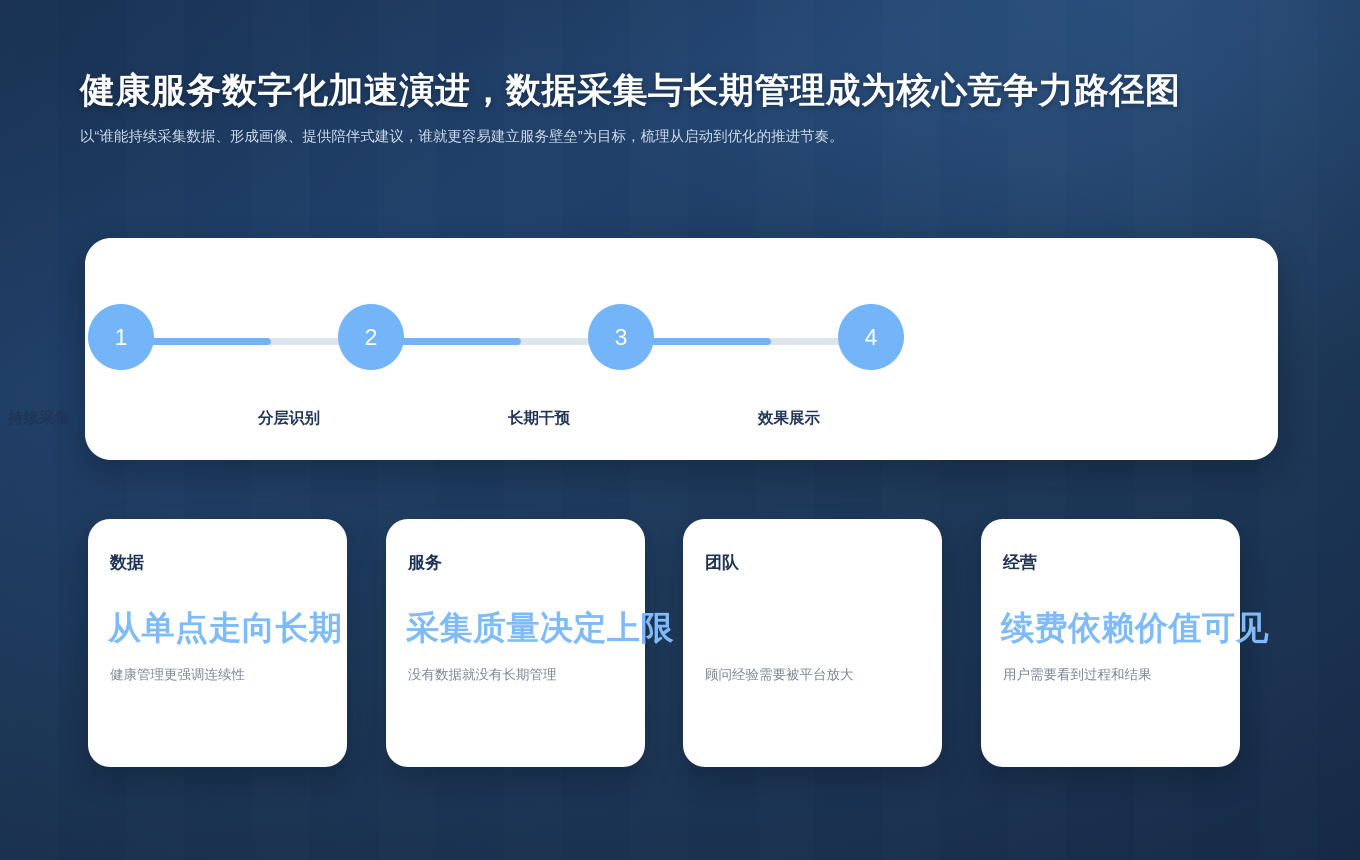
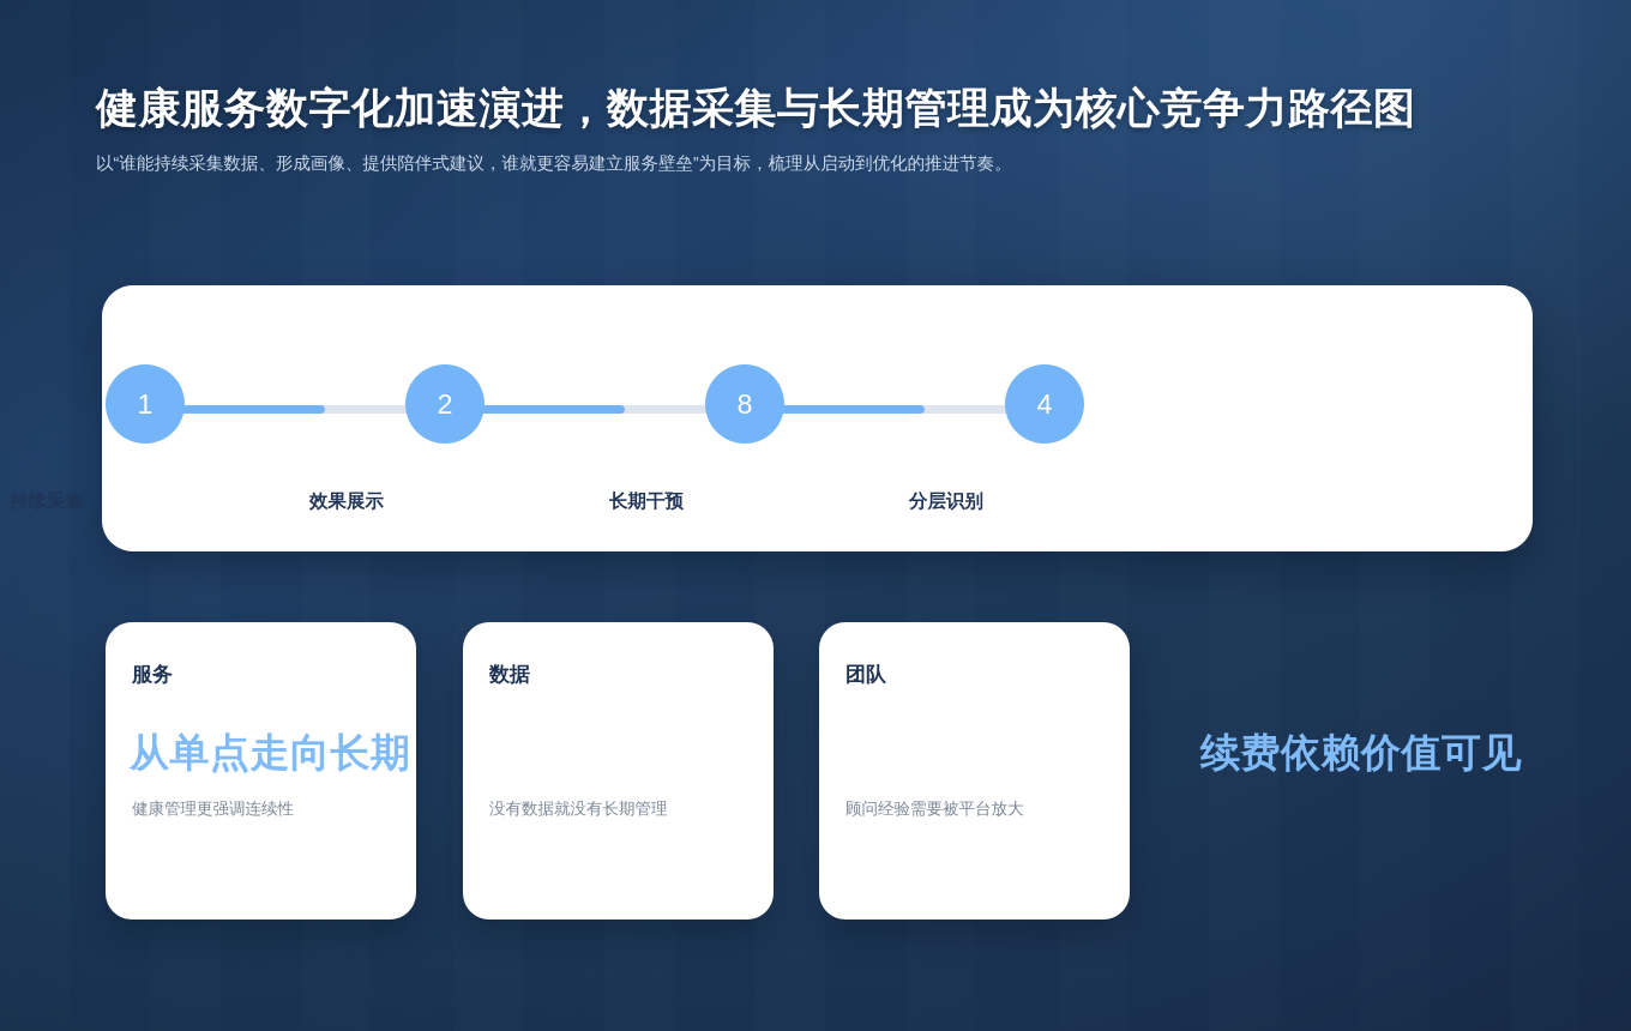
  健康服务数字化加速演进，数据采集与长期管理成为核心竞争力路径图
  以“谁能持续采集数据、形成画像、提供陪伴式建议，谁就更容易建立服务壁垒”为目标，梳理从启动到优化的推进节奏。
  1
  2
- 分层识别
+ 效果展示
- 3
+ 8
  长期干预
  4
- 效果展示
+ 分层识别
- 数据
+ 服务
  健康管理更强调连续性
- 服务
+ 数据
  没有数据就没有长期管理
  团队
  顾问经验需要被平台放大
- 经营
- 用户需要看到过程和结果
  从单点走向长期
- 采集质量决定上限
  续费依赖价值可见
